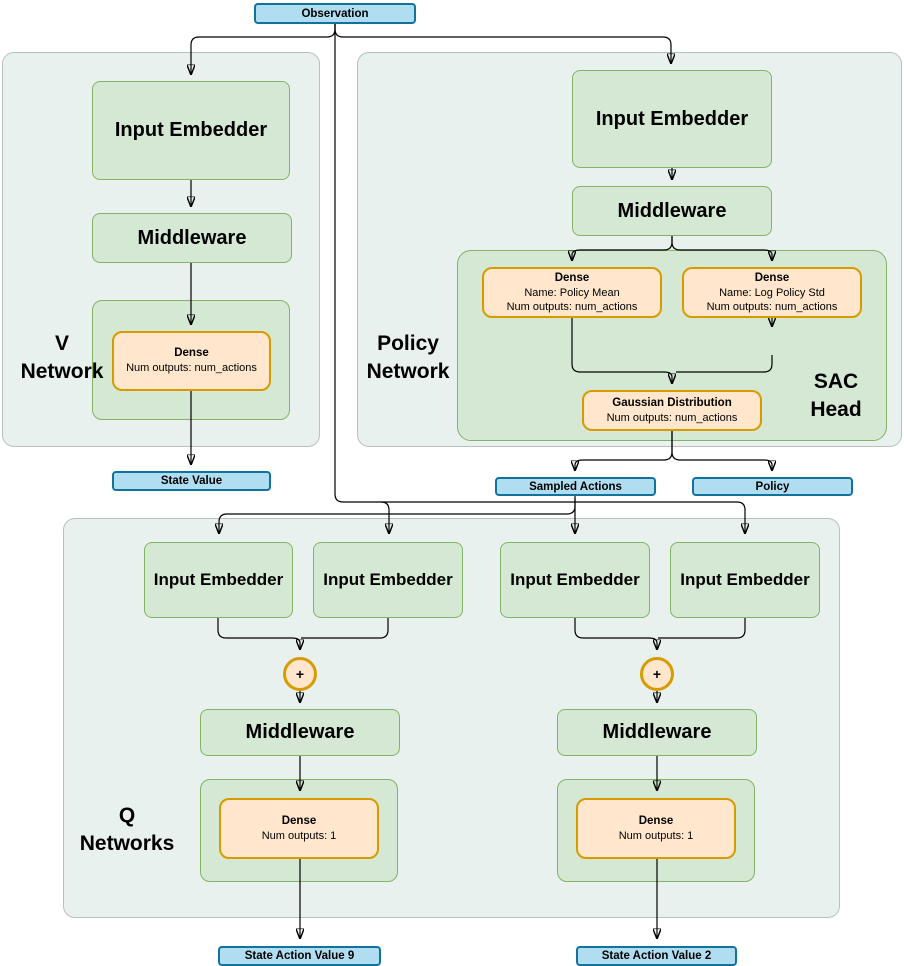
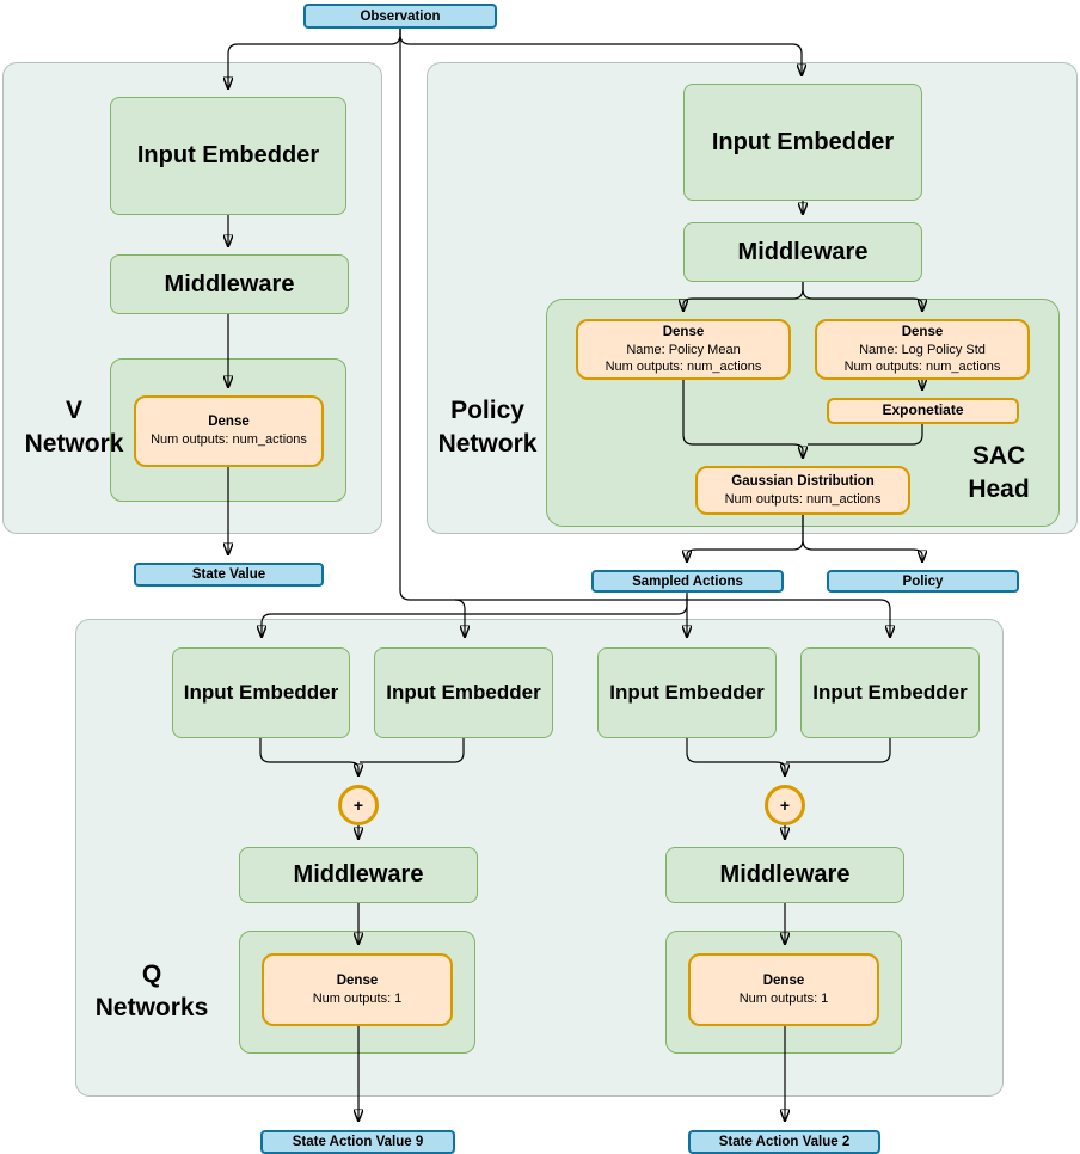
  V
  Network
  Policy
  Network
  SAC
  Head
  Q
  Networks
  Observation
  Input Embedder
  Middleware
  Dense
  Num outputs: num_actions
  State Value
  Input Embedder
  Middleware
  Dense
  Name: Policy Mean
  Num outputs: num_actions
  Dense
  Name: Log Policy Std
  Num outputs: num_actions
+ Exponetiate
  Gaussian Distribution
  Num outputs: num_actions
  Sampled Actions
  Policy
  Input Embedder
  Input Embedder
  Input Embedder
  Input Embedder
  +
  +
  Middleware
  Middleware
  Dense
  Num outputs: 1
  Dense
  Num outputs: 1
  State Action Value 9
  State Action Value 2
